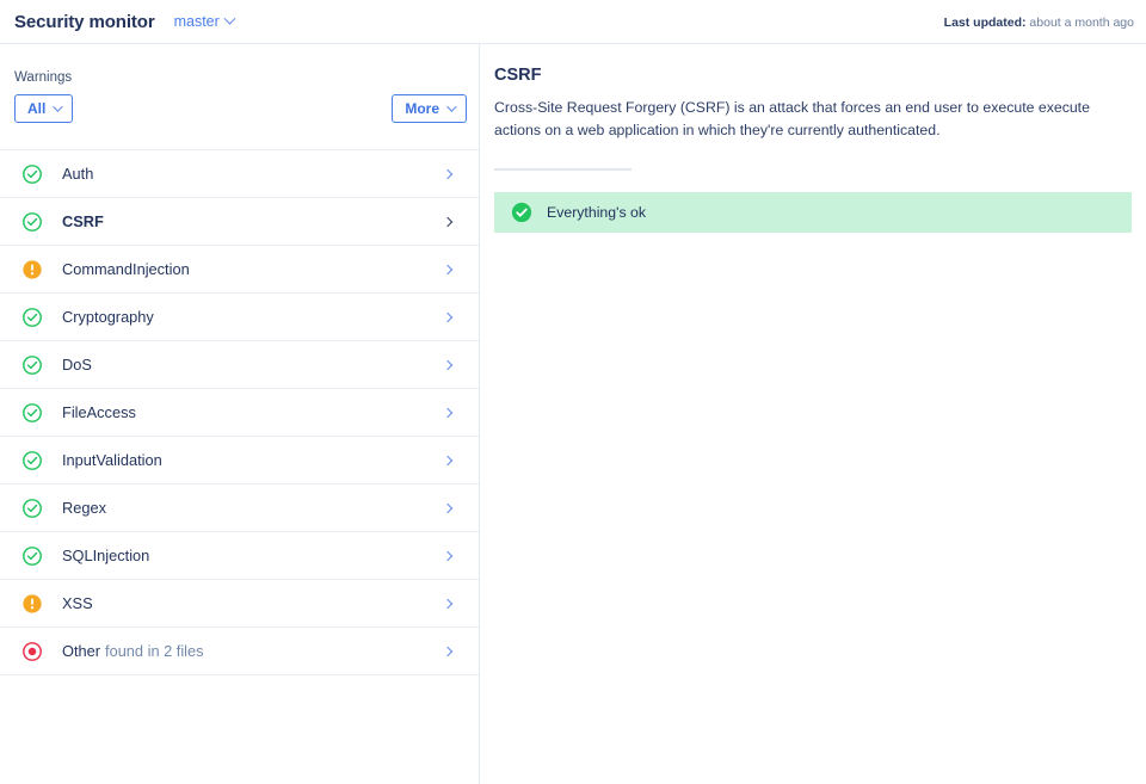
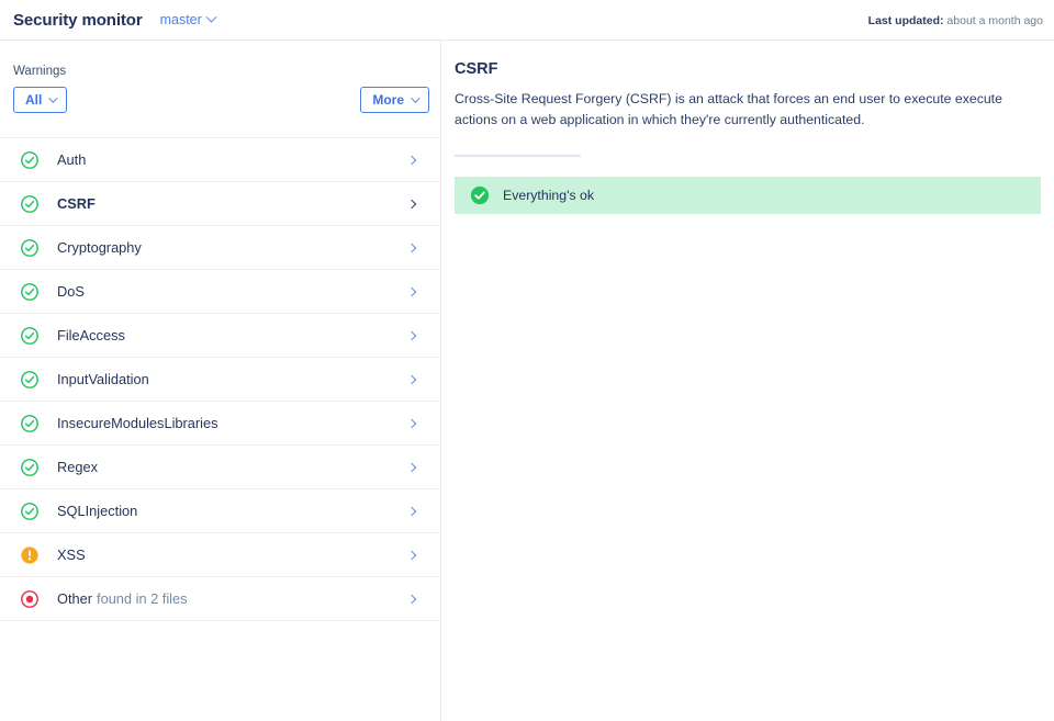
  Security monitor
  master
  Last updated: about a month ago
  Warnings
  All
  More
  Auth
  CSRF
- CommandInjection
  Cryptography
  DoS
  FileAccess
  InputValidation
+ InsecureModulesLibraries
  Regex
  SQLInjection
  XSS
  Other found in 2 files
  CSRF
  Cross-Site Request Forgery (CSRF) is an attack that forces an end user to execute execute actions on a web application in which they're currently authenticated.
  Everything's ok
